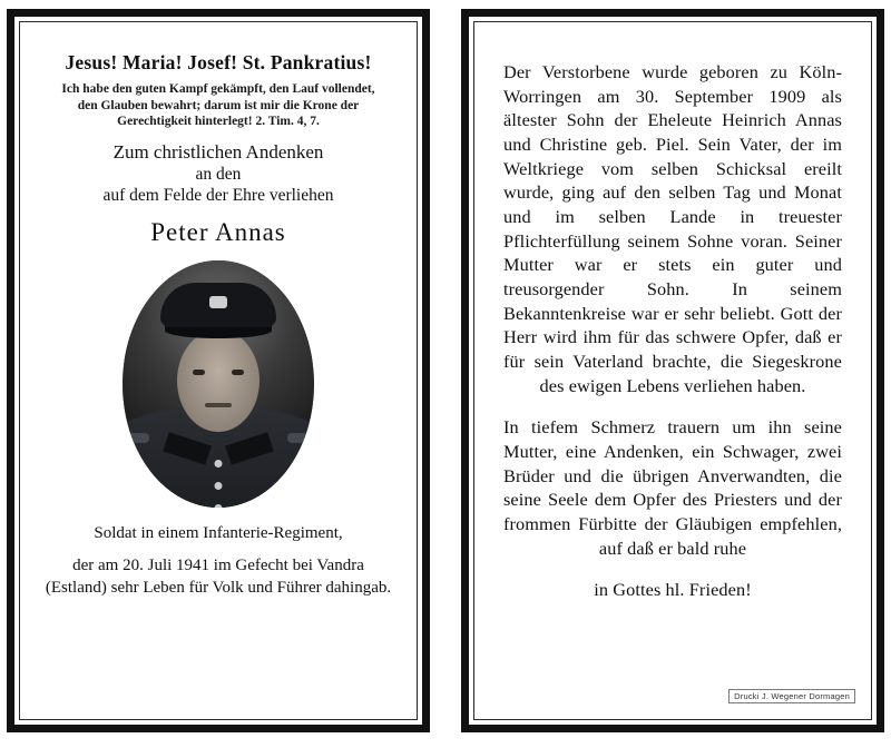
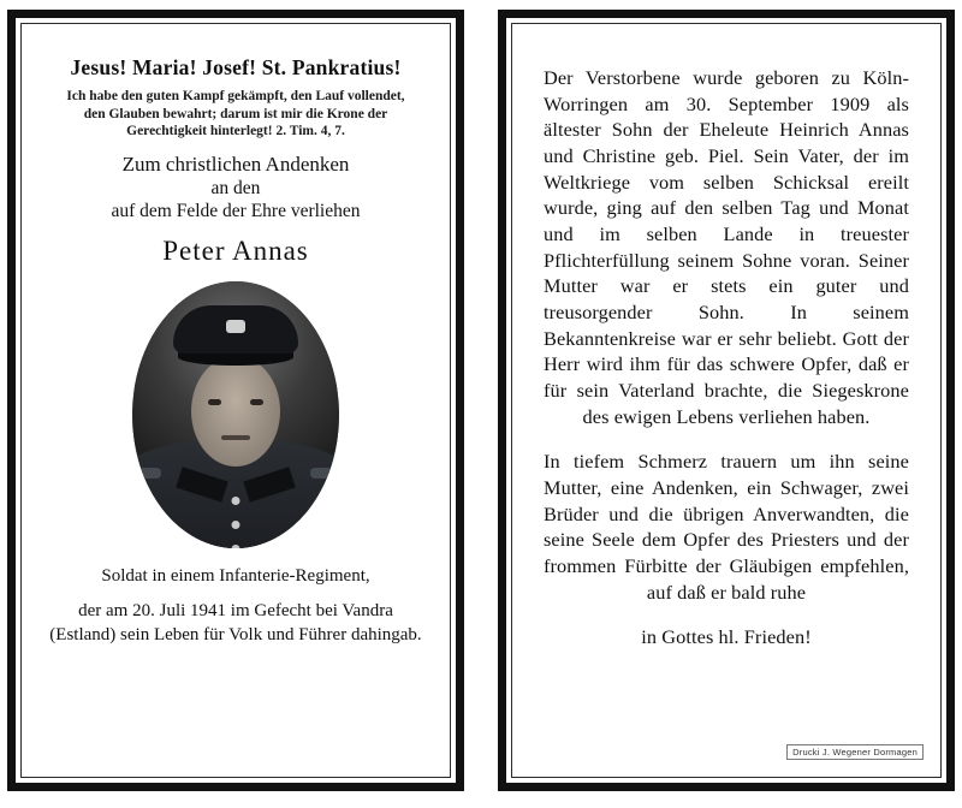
  Jesus! Maria! Josef! St. Pankratius!
  Ich habe den guten Kampf gekämpft, den Lauf vollendet, den Glauben bewahrt; darum ist mir die Krone der Gerechtigkeit hinterlegt! 2. Tim. 4, 7.
  Zum christlichen Andenken
  an den
  auf dem Felde der Ehre verliehen
  Peter Annas
  Soldat in einem Infanterie-Regiment,
- der am 20. Juli 1941 im Gefecht bei Vandra (Estland) sehr Leben für Volk und Führer dahingab.
+ der am 20. Juli 1941 im Gefecht bei Vandra (Estland) sein Leben für Volk und Führer dahingab.
  Der Verstorbene wurde geboren zu Köln-Worringen am 30. September 1909 als ältester Sohn der Eheleute Heinrich Annas und Christine geb. Piel. Sein Vater, der im Weltkriege vom selben Schicksal ereilt wurde, ging auf den selben Tag und Monat und im selben Lande in treuester Pflichterfüllung seinem Sohne voran. Seiner Mutter war er stets ein guter und treusorgender Sohn. In seinem Bekanntenkreise war er sehr beliebt. Gott der Herr wird ihm für das schwere Opfer, daß er für sein Vaterland brachte, die Siegeskrone des ewigen Lebens verliehen haben.
  In tiefem Schmerz trauern um ihn seine Mutter, eine Andenken, ein Schwager, zwei Brüder und die übrigen Anverwandten, die seine Seele dem Opfer des Priesters und der frommen Fürbitte der Gläubigen empfehlen, auf daß er bald ruhe
  in Gottes hl. Frieden!
  Drucki J. Wegener Dormagen
